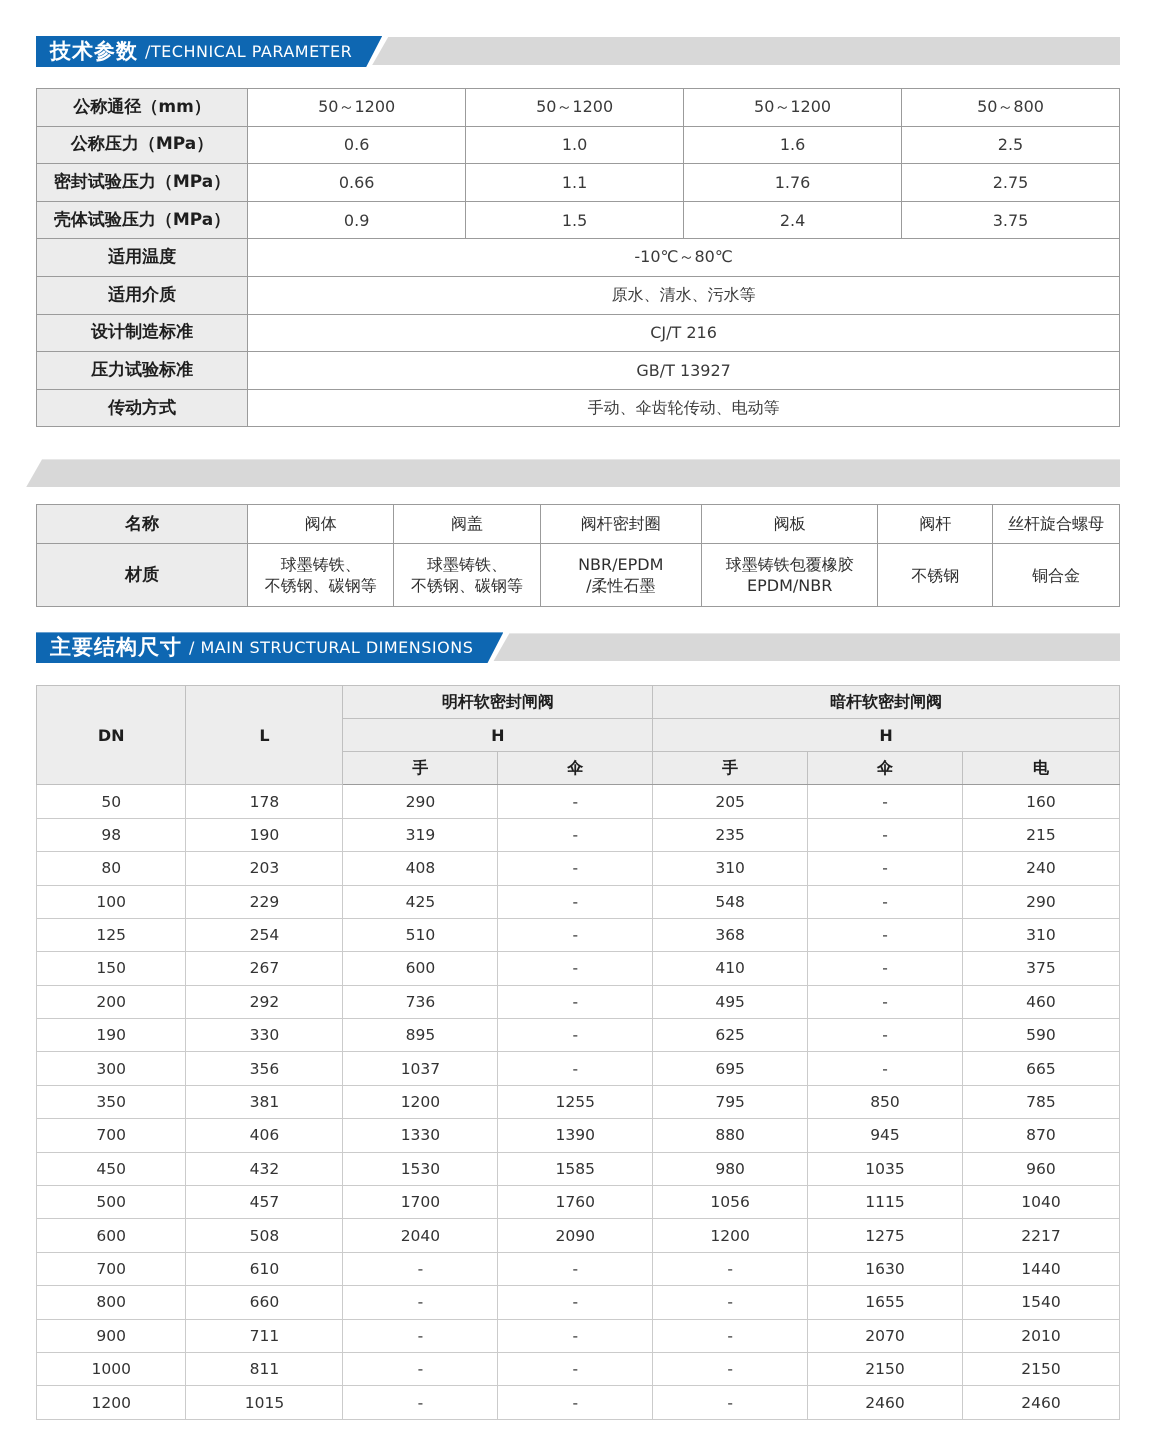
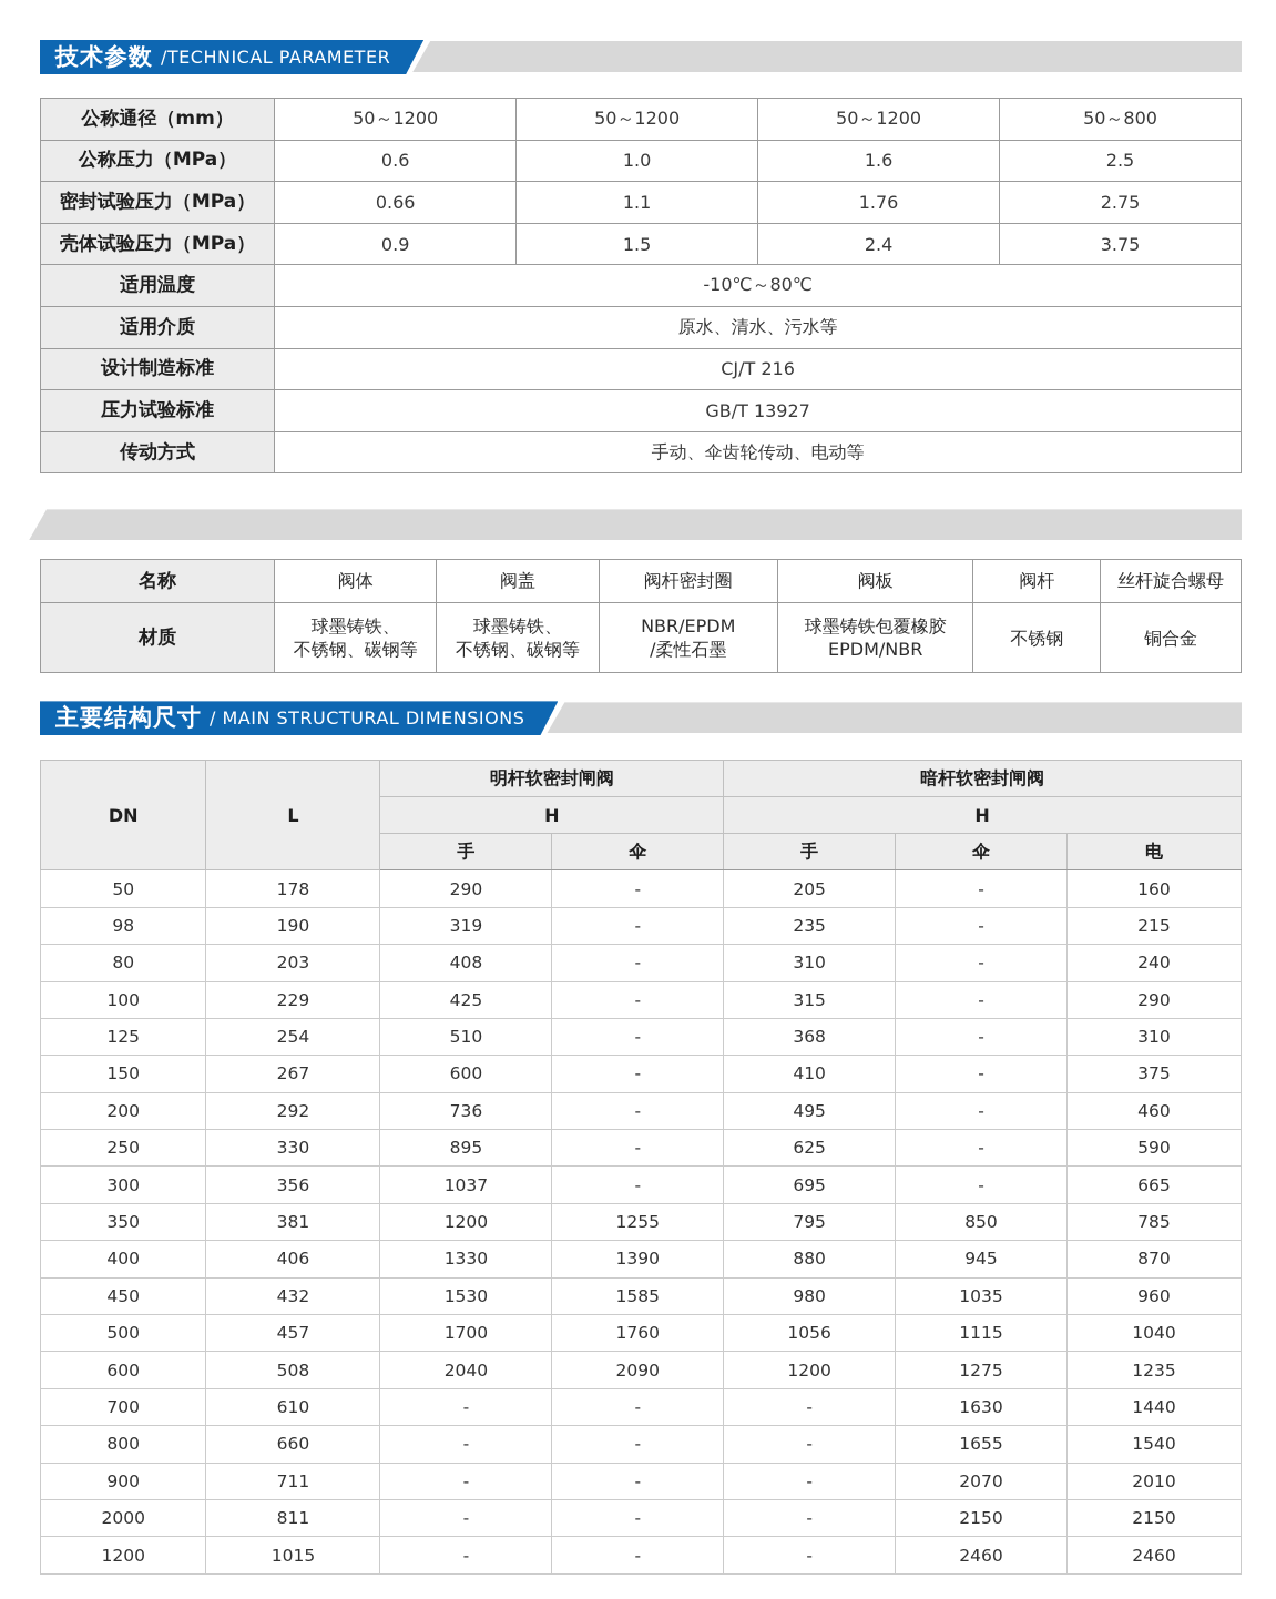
  技术参数
  /TECHNICAL PARAMETER
  公称通径（mm）	50～1200	50～1200	50～1200	50～800
  公称压力（MPa）	0.6	1.0	1.6	2.5
  密封试验压力（MPa）	0.66	1.1	1.76	2.75
  壳体试验压力（MPa）	0.9	1.5	2.4	3.75
  适用温度	-10℃～80℃
  适用介质	原水、清水、污水等
  设计制造标准	CJ/T 216
  压力试验标准	GB/T 13927
  传动方式	手动、伞齿轮传动、电动等
  名称	阀体	阀盖	阀杆密封圈	阀板	阀杆	丝杆旋合螺母
  材质	球墨铸铁、 不锈钢、碳钢等	球墨铸铁、 不锈钢、碳钢等	NBR/EPDM /柔性石墨	球墨铸铁包覆橡胶 EPDM/NBR	不锈钢	铜合金
  主要结构尺寸
  / MAIN STRUCTURAL DIMENSIONS
  DN	L	明杆软密封闸阀	暗杆软密封闸阀
  H	H
  手	伞	手	伞	电
  50	178	290	-	205	-	160
  98	190	319	-	235	-	215
  80	203	408	-	310	-	240
- 100	229	425	-	548	-	290
+ 100	229	425	-	315	-	290
  125	254	510	-	368	-	310
  150	267	600	-	410	-	375
  200	292	736	-	495	-	460
- 190	330	895	-	625	-	590
+ 250	330	895	-	625	-	590
  300	356	1037	-	695	-	665
  350	381	1200	1255	795	850	785
- 700	406	1330	1390	880	945	870
+ 400	406	1330	1390	880	945	870
  450	432	1530	1585	980	1035	960
  500	457	1700	1760	1056	1115	1040
- 600	508	2040	2090	1200	1275	2217
+ 600	508	2040	2090	1200	1275	1235
  700	610	-	-	-	1630	1440
  800	660	-	-	-	1655	1540
  900	711	-	-	-	2070	2010
- 1000	811	-	-	-	2150	2150
+ 2000	811	-	-	-	2150	2150
  1200	1015	-	-	-	2460	2460
